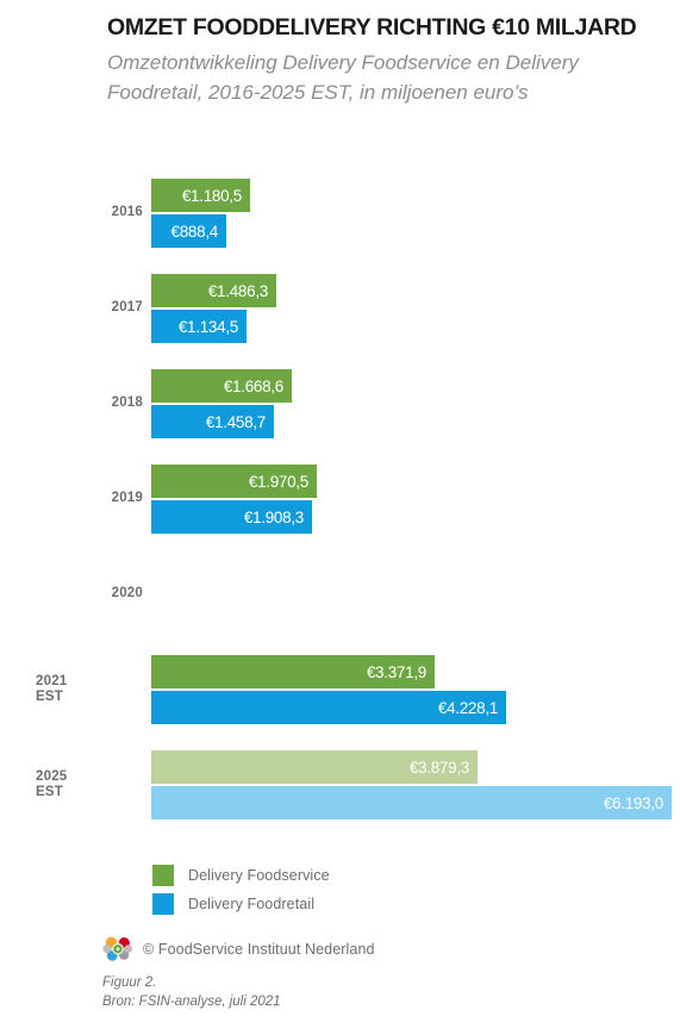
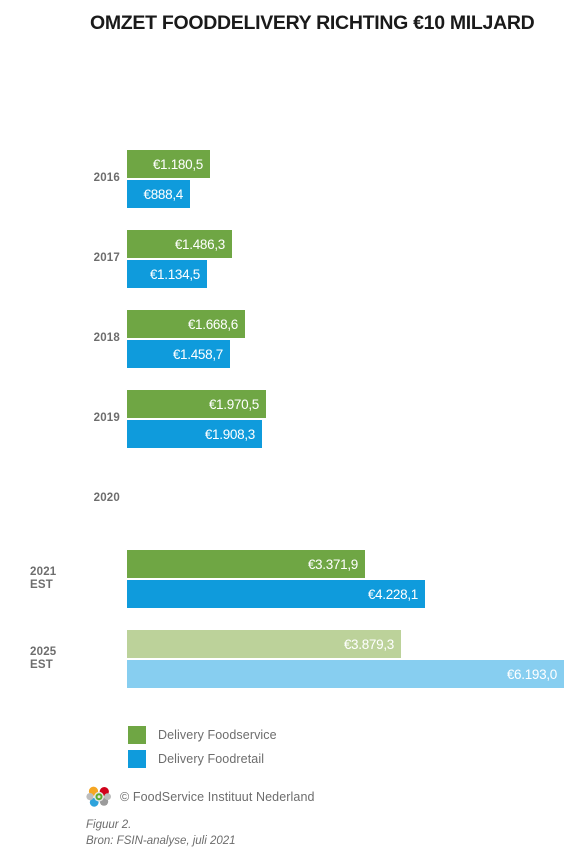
  OMZET FOODDELIVERY RICHTING €10 MILJARD
- Omzetontwikkeling Delivery Foodservice en Delivery Foodretail, 2016-2025 EST, in miljoenen euro’s
  2016
  €1.180,5
  €888,4
  2017
  €1.486,3
  €1.134,5
  2018
  €1.668,6
  €1.458,7
  2019
  €1.970,5
  €1.908,3
  2020
  2021
  EST
  €3.371,9
  €4.228,1
  2025
  EST
  €3.879,3
  €6.193,0
  Delivery Foodservice
  Delivery Foodretail
  © FoodService Instituut Nederland
  Figuur 2.
  Bron: FSIN-analyse, juli 2021
